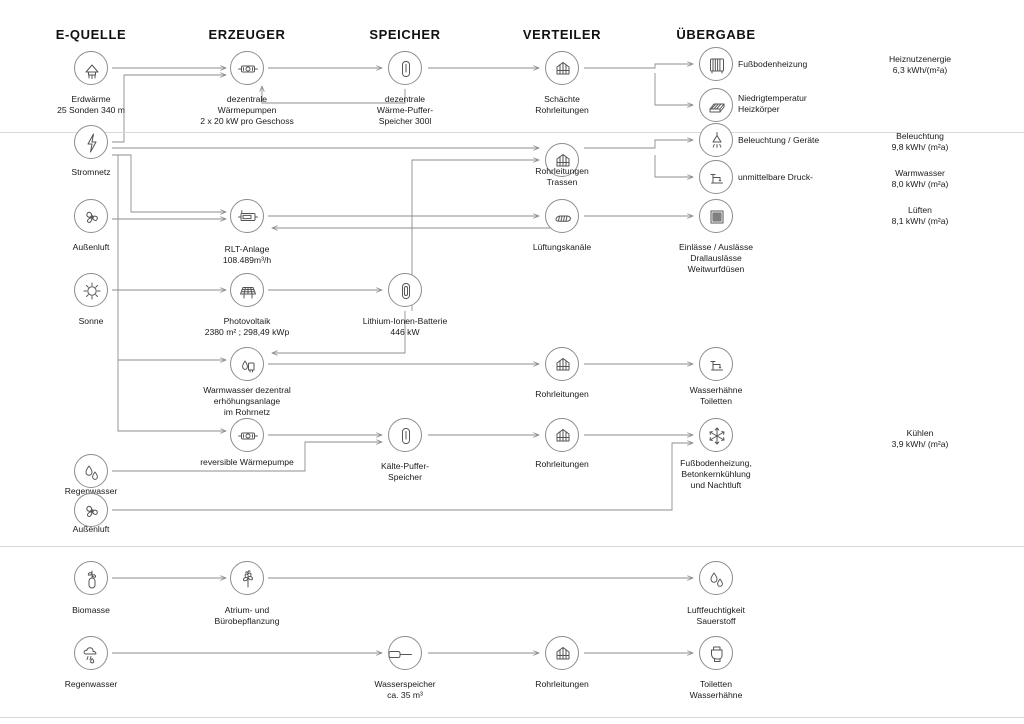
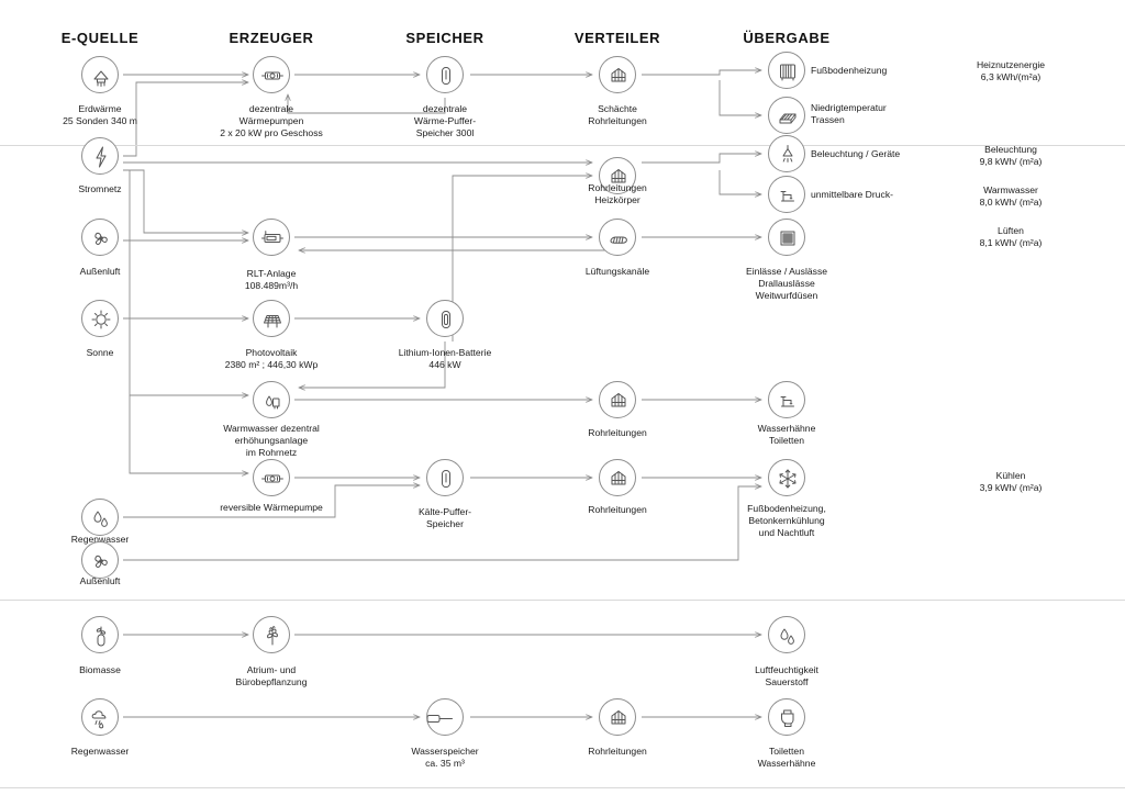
  E-QUELLE
  ERZEUGER
  SPEICHER
  VERTEILER
  ÜBERGABE
  Erdwärme
  25 Sonden 340 m
  Stromnetz
  Außenluft
  Sonne
  Regenwasser
  Außenluft
  Biomasse
  Regenwasser
  dezentrale
  Wärmepumpen
  2 x 20 kW pro Geschoss
  RLT-Anlage
  108.489m³/h
  Photovoltaik
- 2380 m² ; 298,49 kWp
+ 2380 m² ; 446,30 kWp
  Warmwasser dezentral
  erhöhungsanlage
  im Rohrnetz
  reversible Wärmepumpe
  Atrium- und
  Bürobepflanzung
  dezentrale
  Wärme-Puffer-
  Speicher 300l
  Lithium-Ionen-Batterie
  446 kW
  Kälte-Puffer-
  Speicher
  Wasserspeicher
  ca. 35 m³
  Schächte
  Rohrleitungen
  Rohrleitungen
- Trassen
+ Heizkörper
  Lüftungskanäle
  Rohrleitungen
  Rohrleitungen
  Rohrleitungen
  Fußbodenheizung
  Niedrigtemperatur
- Heizkörper
+ Trassen
  Beleuchtung / Geräte
  unmittelbare Druck-
  Einlässe / Auslässe
  Drallauslässe
  Weitwurfdüsen
  Wasserhähne
  Toiletten
  Fußbodenheizung,
  Betonkernkühlung
  und Nachtluft
  Luftfeuchtigkeit
  Sauerstoff
  Toiletten
  Wasserhähne
  Heiznutzenergie
  6,3 kWh/(m²a)
  Beleuchtung
  9,8 kWh/ (m²a)
  Warmwasser
  8,0 kWh/ (m²a)
  Lüften
  8,1 kWh/ (m²a)
  Kühlen
  3,9 kWh/ (m²a)
